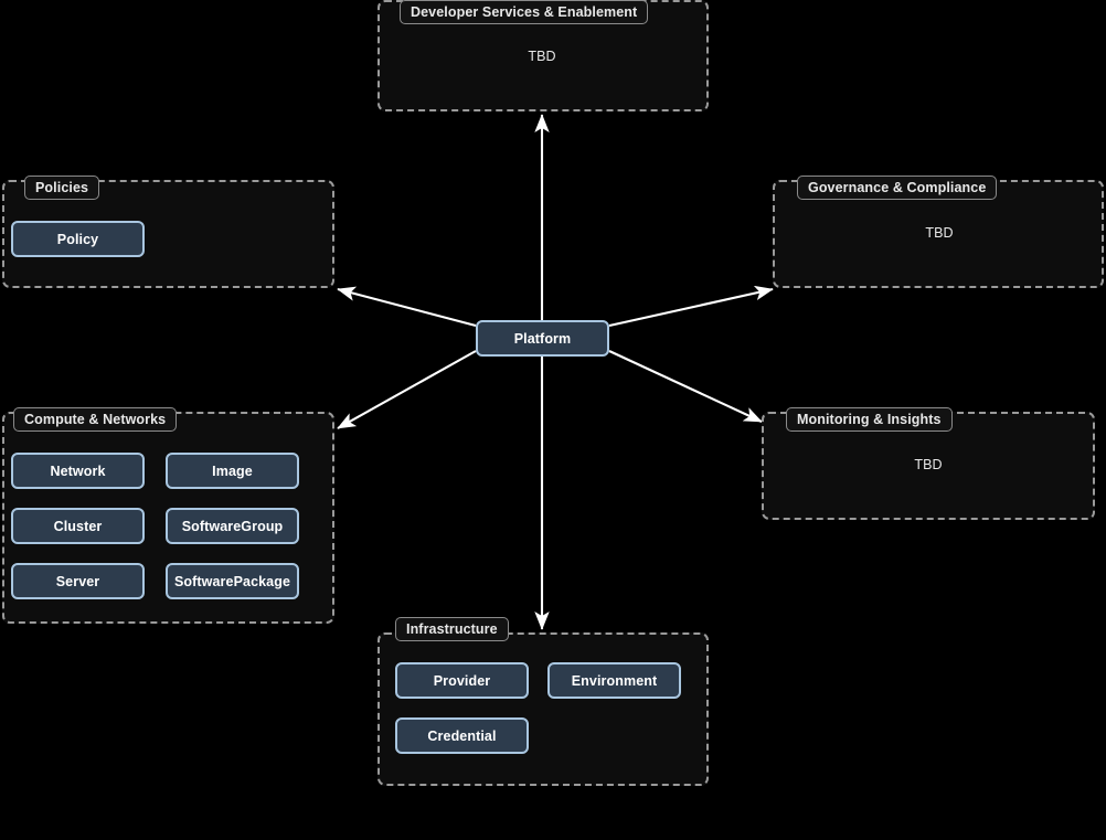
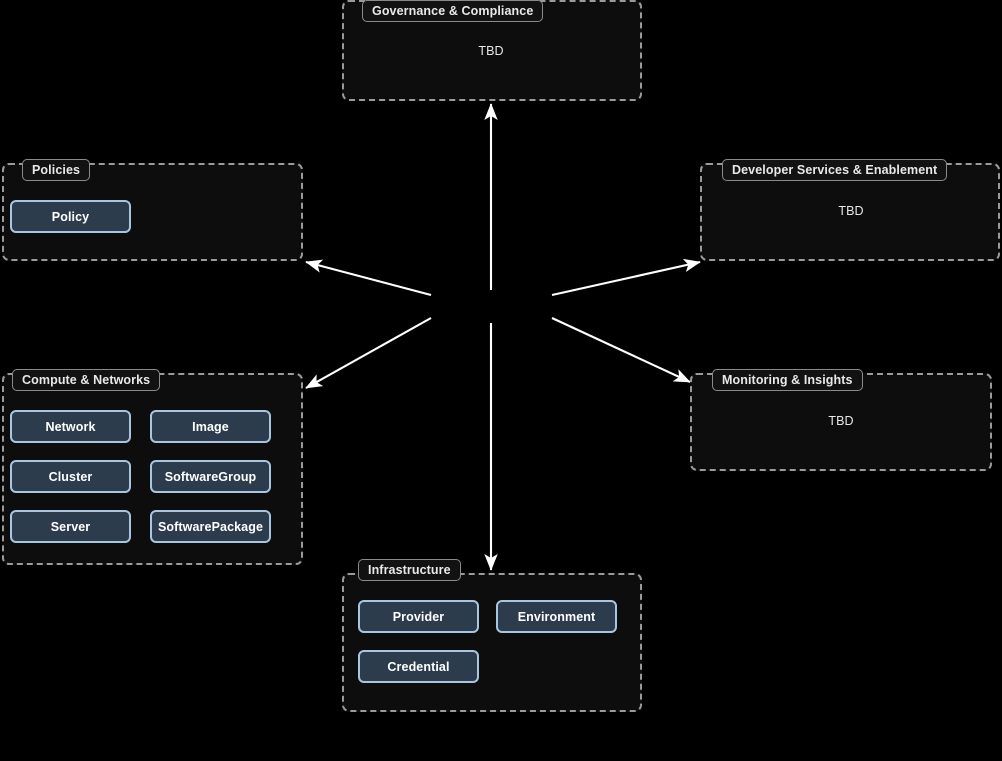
- Developer Services & Enablement
+ Governance & Compliance
  TBD
  Policies
  Policy
- Governance & Compliance
+ Developer Services & Enablement
  TBD
  Compute & Networks
  Network
  Image
  Cluster
  SoftwareGroup
  Server
  SoftwarePackage
  Monitoring & Insights
  TBD
  Infrastructure
  Provider
  Environment
  Credential
- Platform
